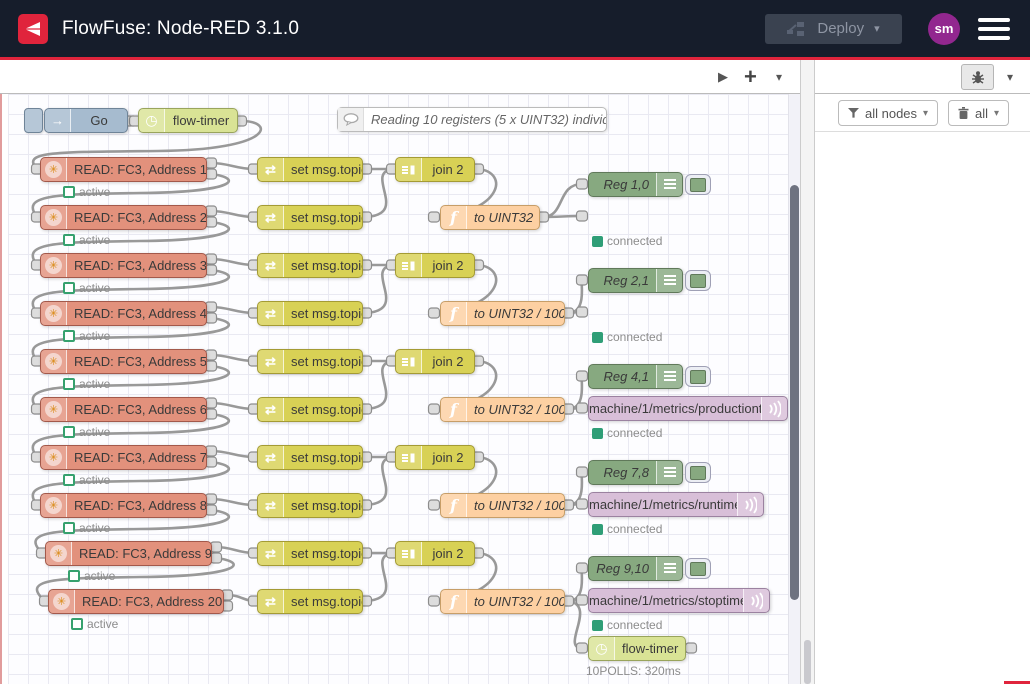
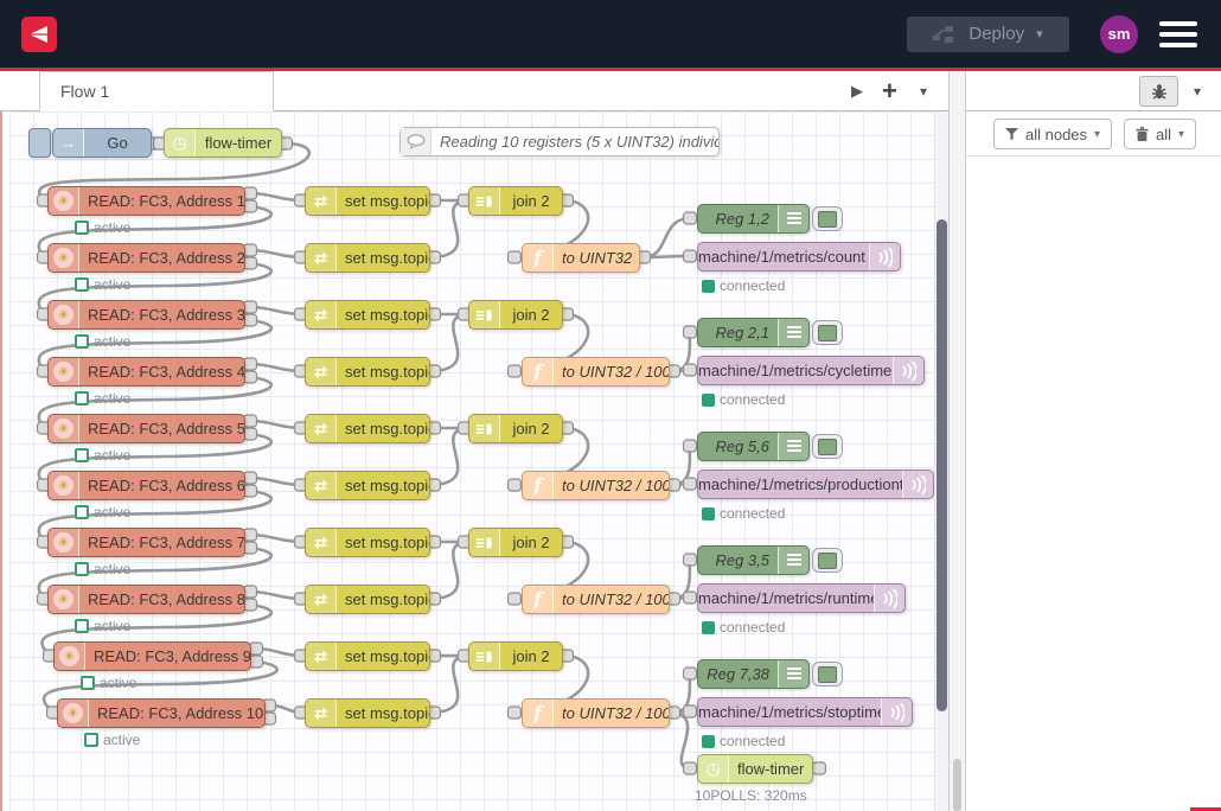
- FlowFuse: Node-RED 3.1.0
  Deploy
  ▾
  sm
+ Flow 1
  ▶
  +
  ▾
  →
  Go
  ◷
  flow-timer
  Reading 10 registers (5 x UINT32) individ
  ✳
  READ: FC3, Address 1
  ✳
  READ: FC3, Address 2
  ✳
  READ: FC3, Address 3
  ✳
  READ: FC3, Address 4
  ✳
  READ: FC3, Address 5
  ✳
  READ: FC3, Address 6
  ✳
  READ: FC3, Address 7
  ✳
  READ: FC3, Address 8
  ✳
  READ: FC3, Address 9
  ✳
- READ: FC3, Address 20
+ READ: FC3, Address 10
  active
  active
  active
  active
  active
  active
  active
  active
  active
  active
  ⇄
  set msg.topi
  ⇄
  set msg.topi
  ⇄
  set msg.topi
  ⇄
  set msg.topi
  ⇄
  set msg.topi
  ⇄
  set msg.topi
  ⇄
  set msg.topi
  ⇄
  set msg.topi
  ⇄
  set msg.topi
  ⇄
  set msg.topi
  join 2
  join 2
  join 2
  join 2
  join 2
  f
  to UINT32
  f
  to UINT32 / 100
  f
  to UINT32 / 100
  f
  to UINT32 / 100
  f
  to UINT32 / 100
- Reg 1,0
+ Reg 1,2
  Reg 2,1
- Reg 4,1
+ Reg 5,6
- Reg 7,8
+ Reg 3,5
- Reg 9,10
+ Reg 7,38
+ machine/1/metrics/count
+ machine/1/metrics/cycletime
  machine/1/metrics/productiont
  machine/1/metrics/runtim
  machine/1/metrics/stoptim
  connected
  connected
  connected
  connected
  connected
  ◷
  flow-timer
  10POLLS: 320ms
  ▾
  all nodes
  ▾
  all
  ▾
